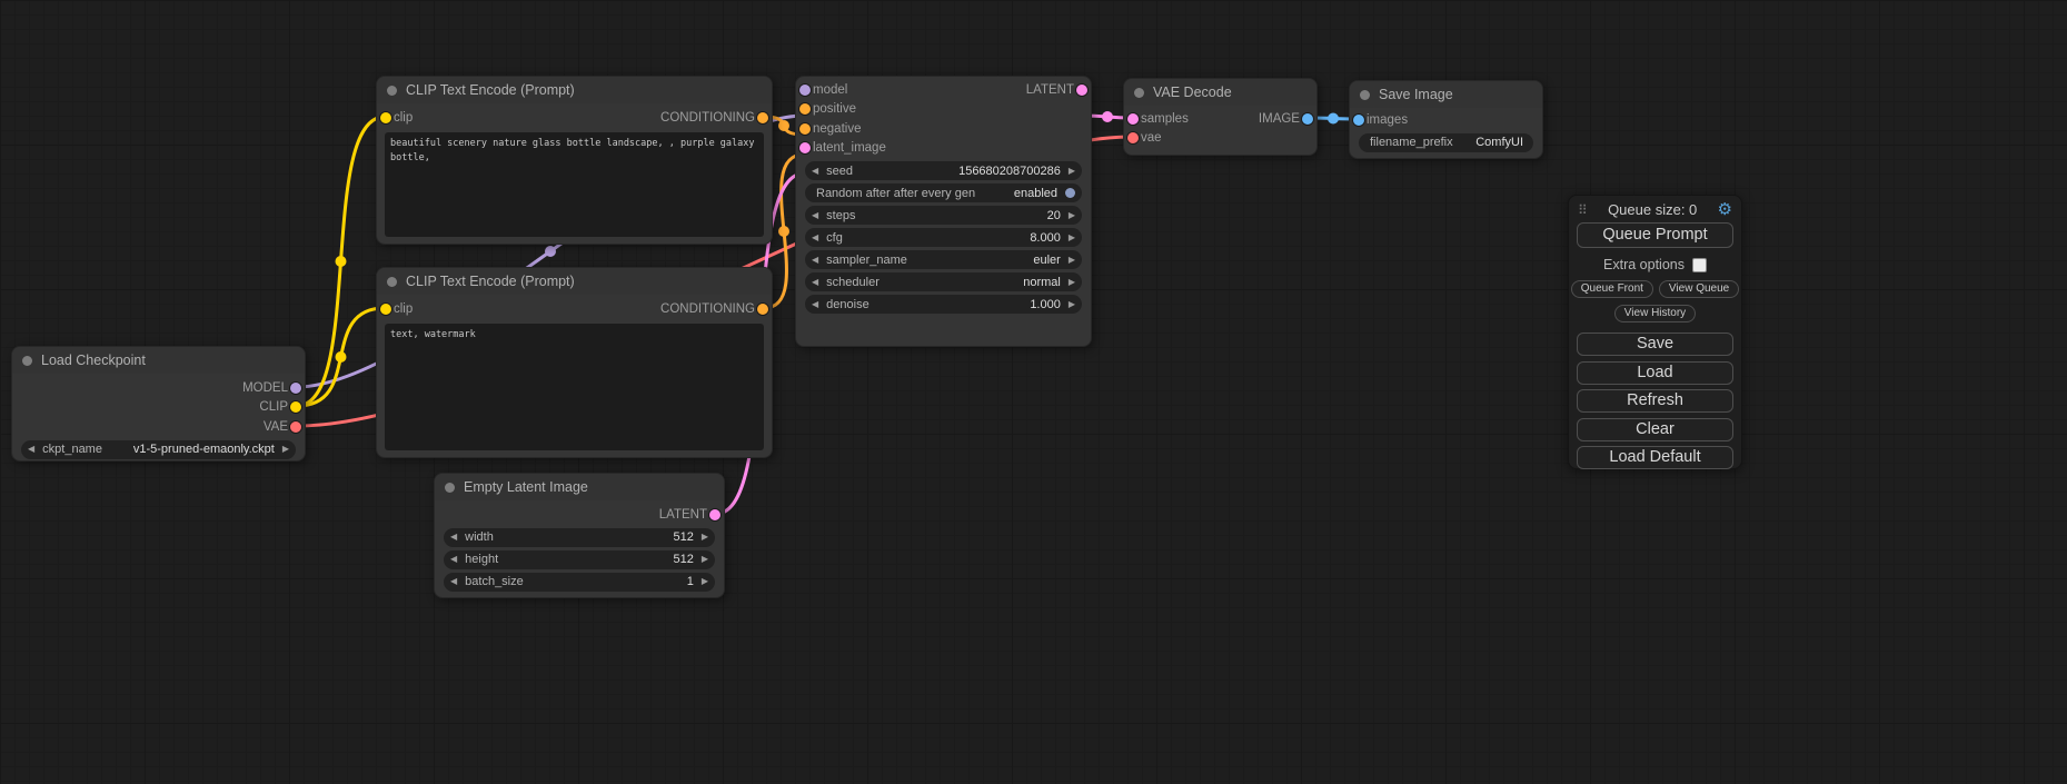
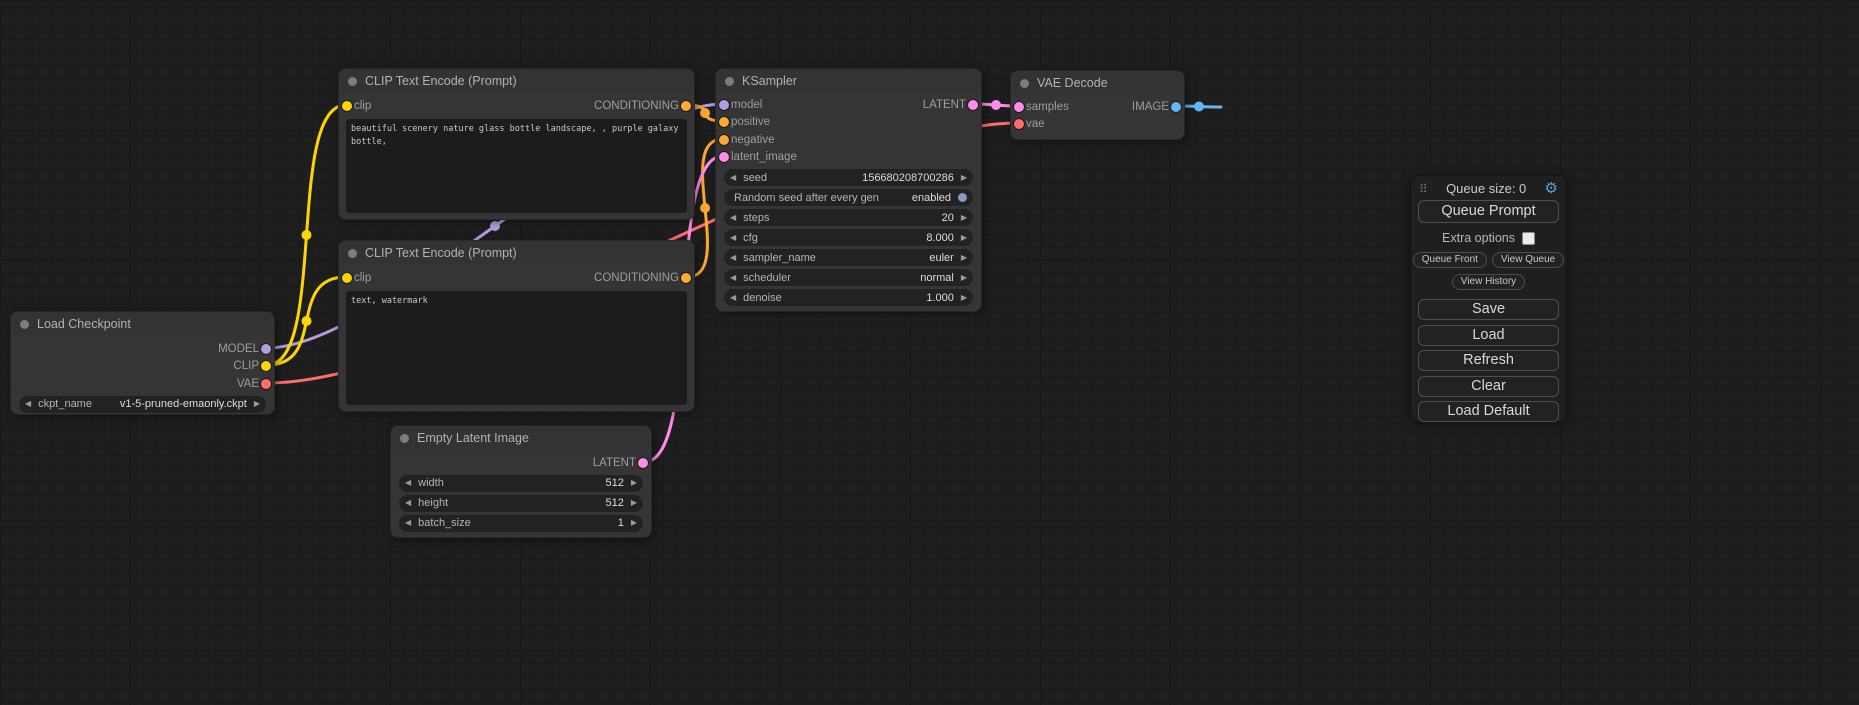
  Load Checkpoint
  MODEL
  CLIP
  VAE
  ◀
  ckpt_name
  v1-5-pruned-emaonly.ckpt
  ▶
  CLIP Text Encode (Prompt)
  clip
  CONDITIONING
  CLIP Text Encode (Prompt)
  clip
  CONDITIONING
  text, watermark
  Empty Latent Image
  LATENT
  ◀
  width
  512
  ▶
  ◀
  height
  512
  ▶
  ◀
  batch_size
  1
  ▶
+ KSampler
  model
  LATENT
  positive
  negative
  latent_image
  ◀
  seed
  156680208700286
  ▶
- Random after after every gen
+ Random seed after every gen
  enabled
  ◀
  steps
  20
  ▶
  ◀
  cfg
  8.000
  ▶
  ◀
  sampler_name
  euler
  ▶
  ◀
  scheduler
  normal
  ▶
  ◀
  denoise
  1.000
  ▶
  VAE Decode
  samples
  IMAGE
  vae
- Save Image
- images
- filename_prefix
- ComfyUI
  ⠿
  Queue size: 0
  ⚙
  Queue Prompt
  Extra options
  Queue Front
  View Queue
  View History
  Save
  Load
  Refresh
  Clear
  Load Default
